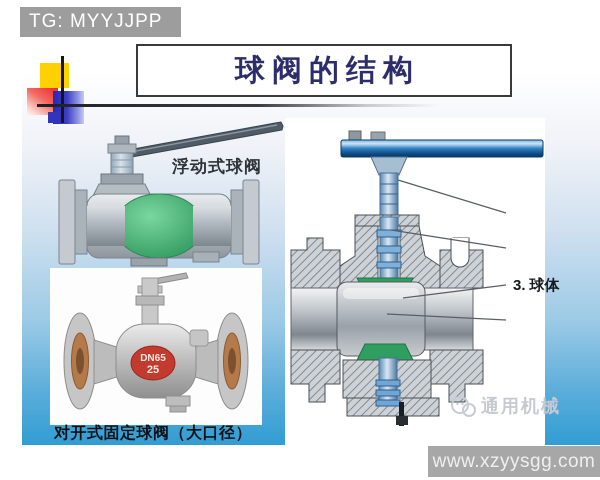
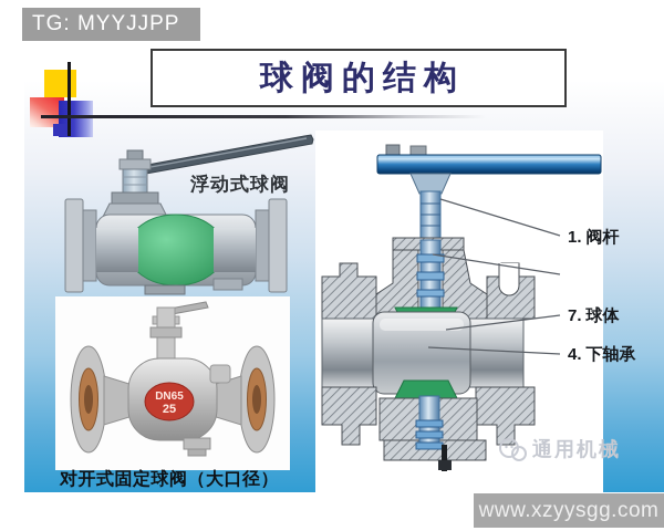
  TG: MYYJJPP
  球阀的结构
  浮动式球阀
  DN65
  25
  对开式固定球阀（大口径）
+ 1. 阀杆
- 3. 球体
+ 7. 球体
+ 4. 下轴承
  通用机械
  www.xzyysgg.com
